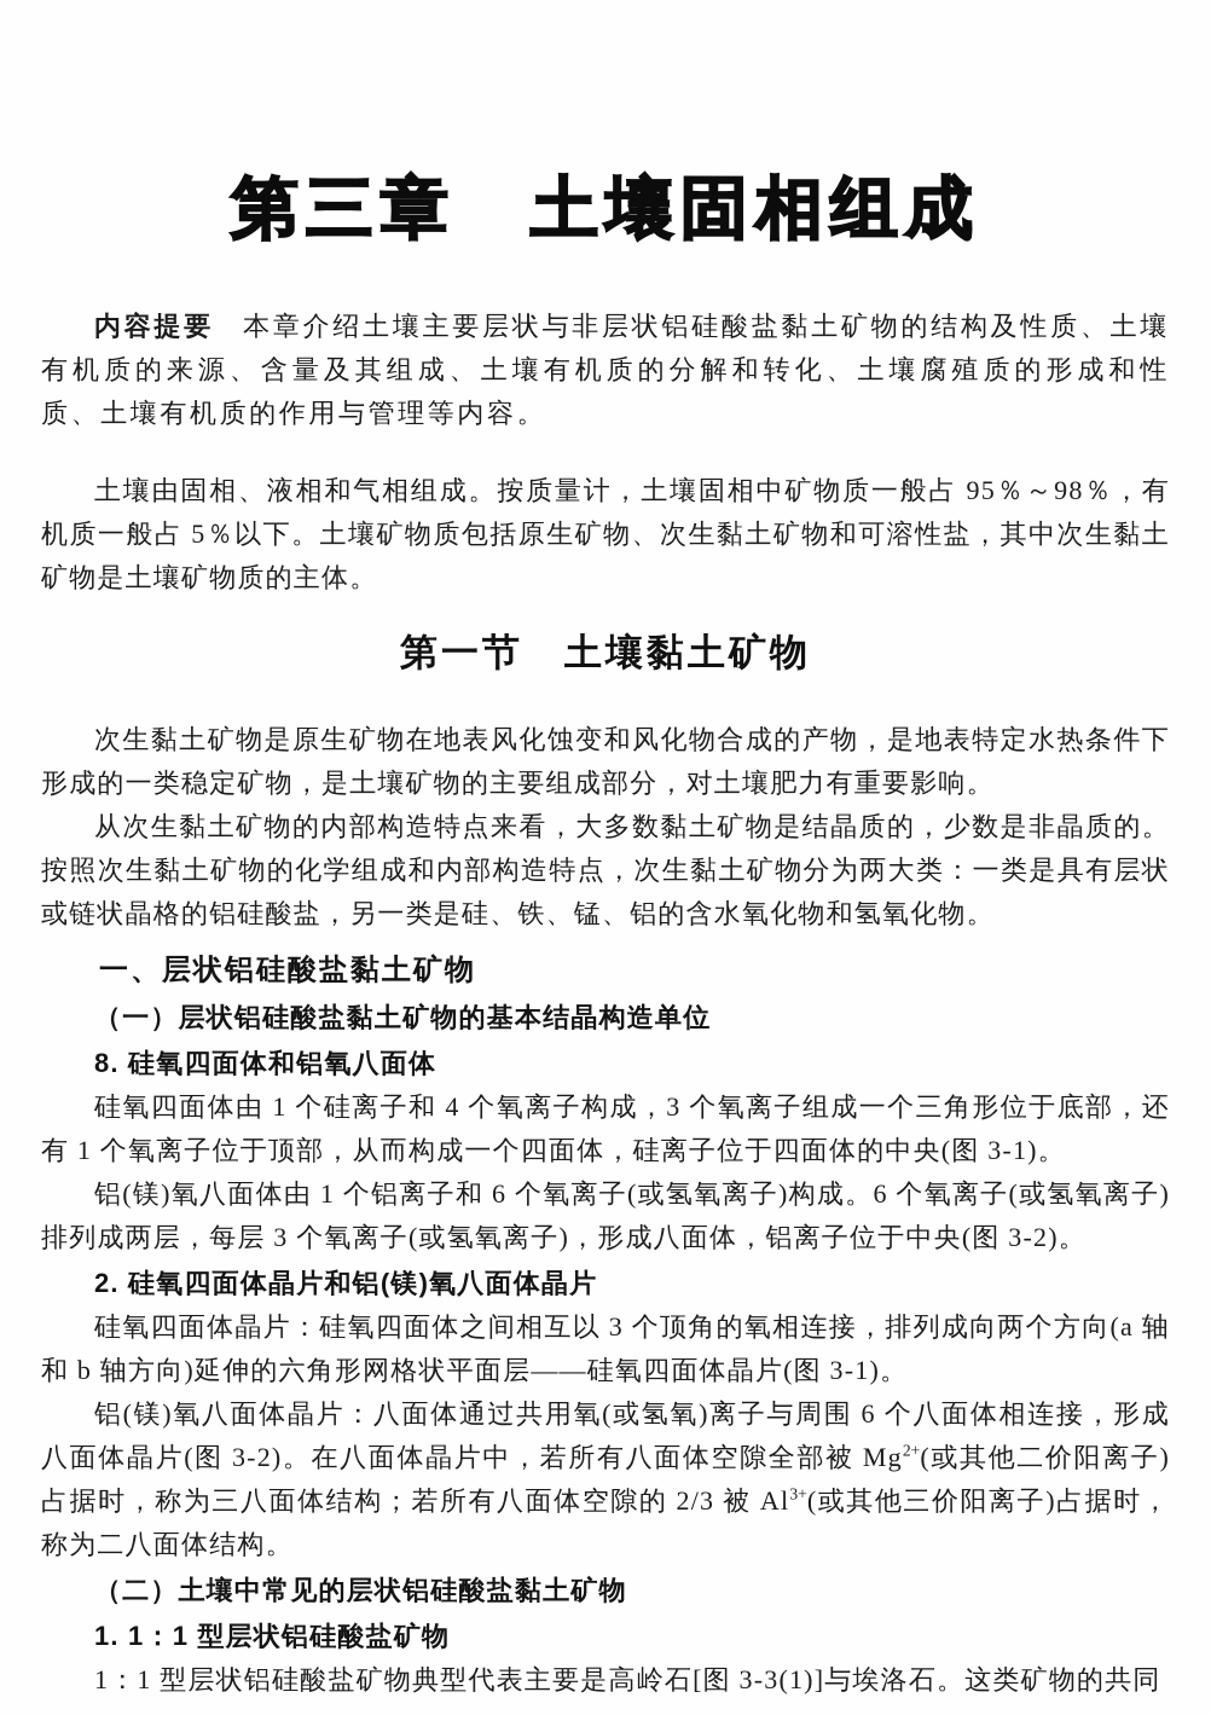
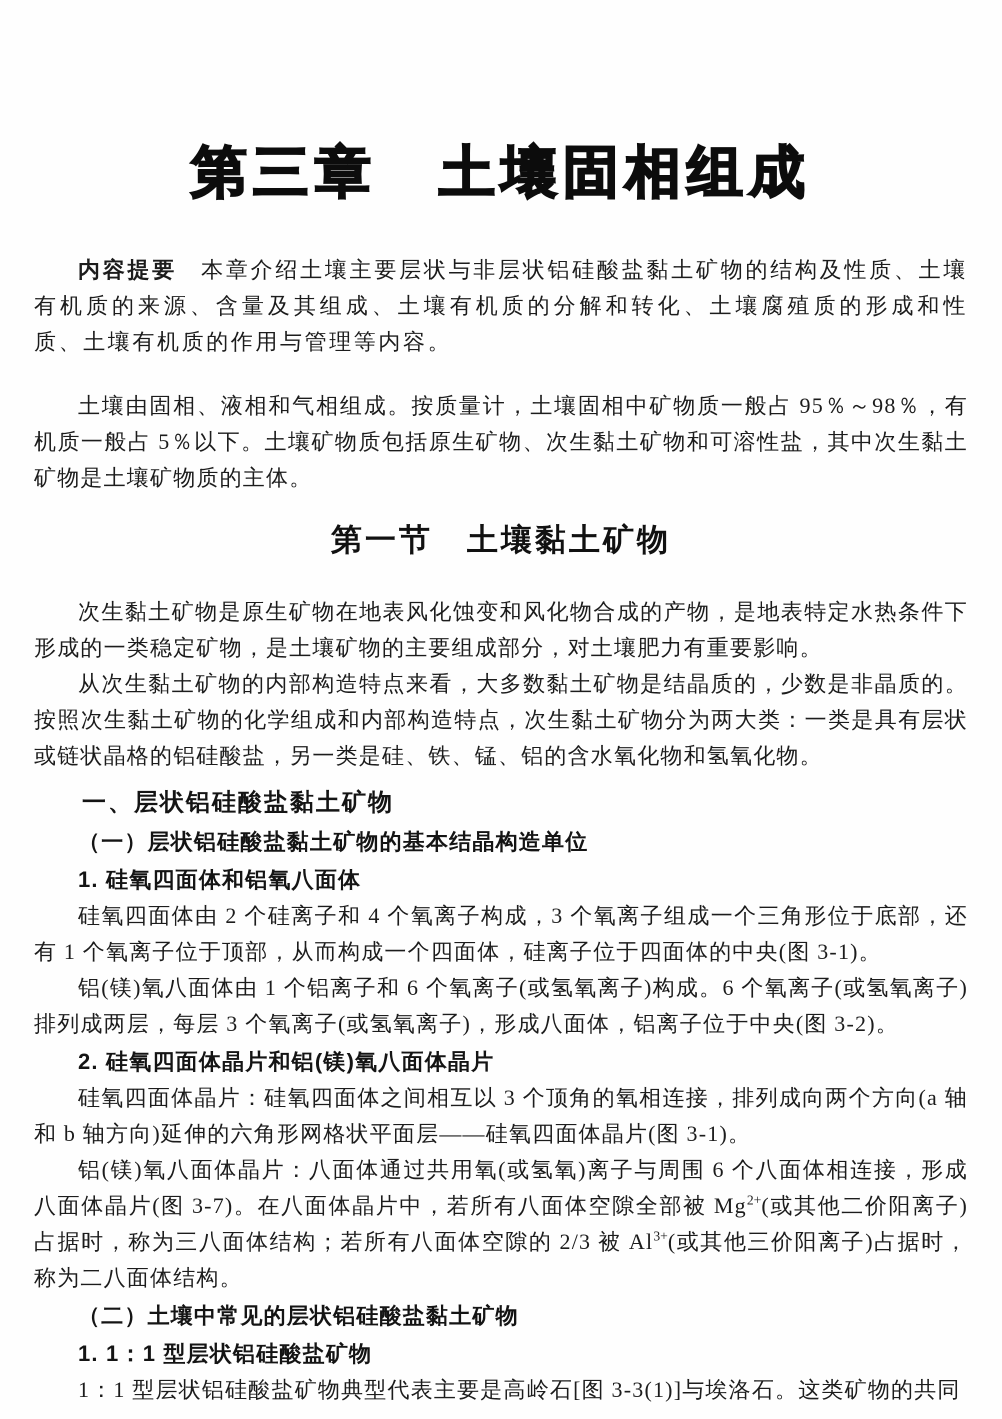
  第三章 土壤固相组成
  内容提要 本章介绍土壤主要层状与非层状铝硅酸盐黏土矿物的结构及性质、土壤有机质的来源、含量及其组成、土壤有机质的分解和转化、土壤腐殖质的形成和性质、土壤有机质的作用与管理等内容。
  土壤由固相、液相和气相组成。按质量计，土壤固相中矿物质一般占 95％～98％，有机质一般占 5％以下。土壤矿物质包括原生矿物、次生黏土矿物和可溶性盐，其中次生黏土矿物是土壤矿物质的主体。
  第一节 土壤黏土矿物
  次生黏土矿物是原生矿物在地表风化蚀变和风化物合成的产物，是地表特定水热条件下形成的一类稳定矿物，是土壤矿物的主要组成部分，对土壤肥力有重要影响。
  从次生黏土矿物的内部构造特点来看，大多数黏土矿物是结晶质的，少数是非晶质的。按照次生黏土矿物的化学组成和内部构造特点，次生黏土矿物分为两大类：一类是具有层状或链状晶格的铝硅酸盐，另一类是硅、铁、锰、铝的含水氧化物和氢氧化物。
  一、层状铝硅酸盐黏土矿物
  （一）层状铝硅酸盐黏土矿物的基本结晶构造单位
- 8. 硅氧四面体和铝氧八面体
+ 1. 硅氧四面体和铝氧八面体
- 硅氧四面体由 1 个硅离子和 4 个氧离子构成，3 个氧离子组成一个三角形位于底部，还有 1 个氧离子位于顶部，从而构成一个四面体，硅离子位于四面体的中央(图 3-1)。
+ 硅氧四面体由 2 个硅离子和 4 个氧离子构成，3 个氧离子组成一个三角形位于底部，还有 1 个氧离子位于顶部，从而构成一个四面体，硅离子位于四面体的中央(图 3-1)。
  铝(镁)氧八面体由 1 个铝离子和 6 个氧离子(或氢氧离子)构成。6 个氧离子(或氢氧离子)排列成两层，每层 3 个氧离子(或氢氧离子)，形成八面体，铝离子位于中央(图 3-2)。
  2. 硅氧四面体晶片和铝(镁)氧八面体晶片
  硅氧四面体晶片：硅氧四面体之间相互以 3 个顶角的氧相连接，排列成向两个方向(a 轴和 b 轴方向)延伸的六角形网格状平面层——硅氧四面体晶片(图 3-1)。
- 铝(镁)氧八面体晶片：八面体通过共用氧(或氢氧)离子与周围 6 个八面体相连接，形成八面体晶片(图 3-2)。在八面体晶片中，若所有八面体空隙全部被 Mg2+(或其他二价阳离子)占据时，称为三八面体结构；若所有八面体空隙的 2/3 被 Al3+(或其他三价阳离子)占据时，称为二八面体结构。
+ 铝(镁)氧八面体晶片：八面体通过共用氧(或氢氧)离子与周围 6 个八面体相连接，形成八面体晶片(图 3-7)。在八面体晶片中，若所有八面体空隙全部被 Mg2+(或其他二价阳离子)占据时，称为三八面体结构；若所有八面体空隙的 2/3 被 Al3+(或其他三价阳离子)占据时，称为二八面体结构。
  （二）土壤中常见的层状铝硅酸盐黏土矿物
  1. 1：1 型层状铝硅酸盐矿物
  1：1 型层状铝硅酸盐矿物典型代表主要是高岭石[图 3-3(1)]与埃洛石。这类矿物的共同
